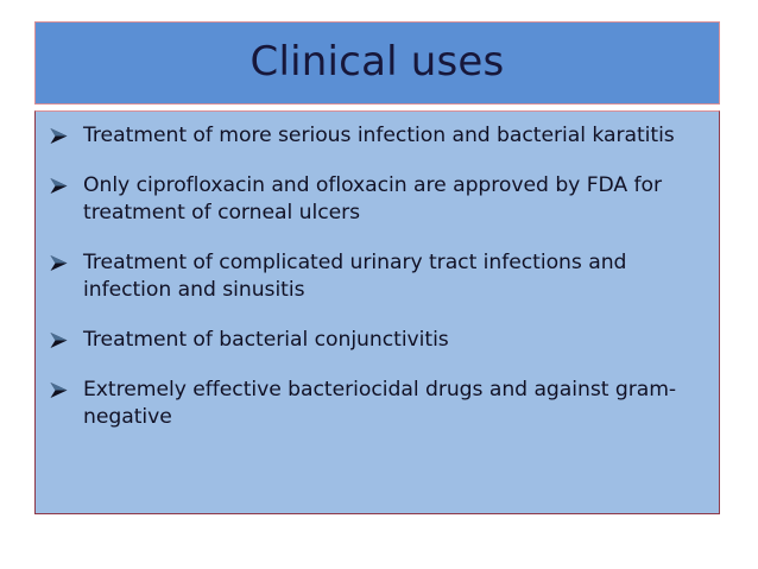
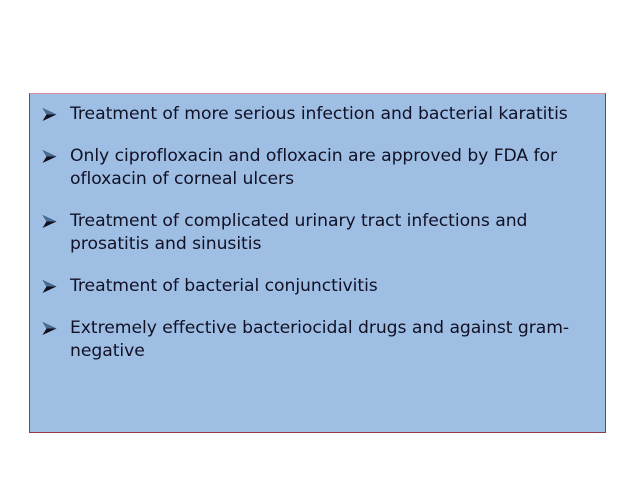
- Clinical uses
  Treatment of more serious infection and bacterial karatitis
- Only ciprofloxacin and ofloxacin are approved by FDA for treatment of corneal ulcers
+ Only ciprofloxacin and ofloxacin are approved by FDA for ofloxacin of corneal ulcers
- Treatment of complicated urinary tract infections and infection and sinusitis
+ Treatment of complicated urinary tract infections and prosatitis and sinusitis
  Treatment of bacterial conjunctivitis
  Extremely effective bacteriocidal drugs and against gram-negative
